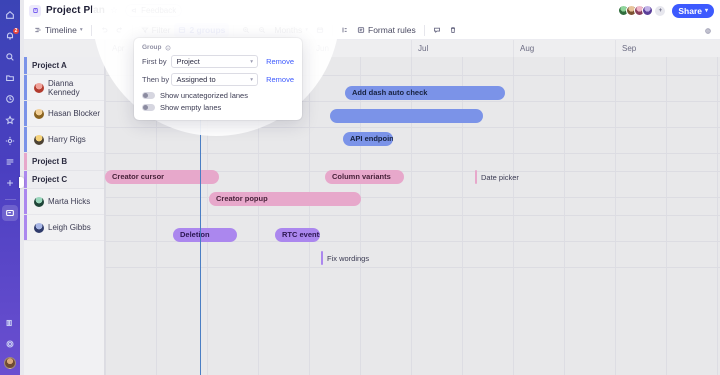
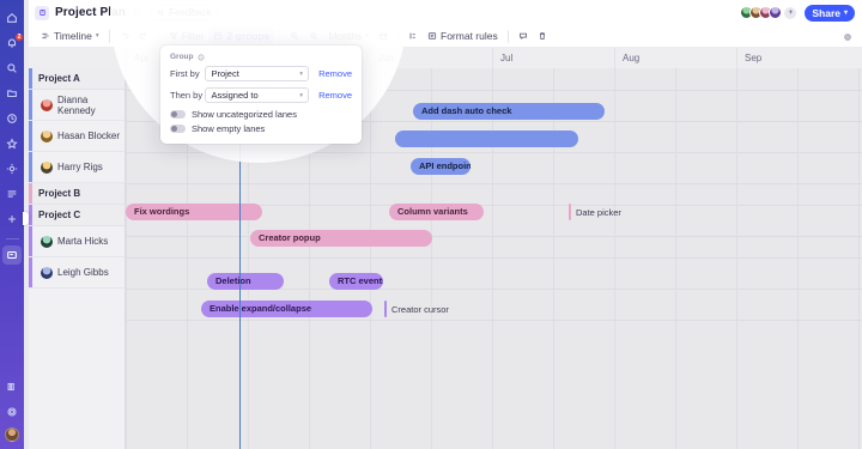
  Project P
  Share
  Timeline
  Format rules
  Jul
  Aug
  Sep
  Project A
  Dianna Kennedy
  Hasan Blocker
  Harry Rigs
  Project B
  Project C
  Marta Hicks
  Leigh Gibbs
  Add dash auto check
  API endpoin
- Creator cursor
+ Fix wordings
  Column variants
  Date picker
  Creator popup
  Deleton
  RTC event
+ Enable expand/collapse
- Fix wordings
+ Creator cursor
  First by
  Project
  Remove
  Then by
  Assigned to
  Remove
  Show uncategorized lanes
  Show empty lanes
